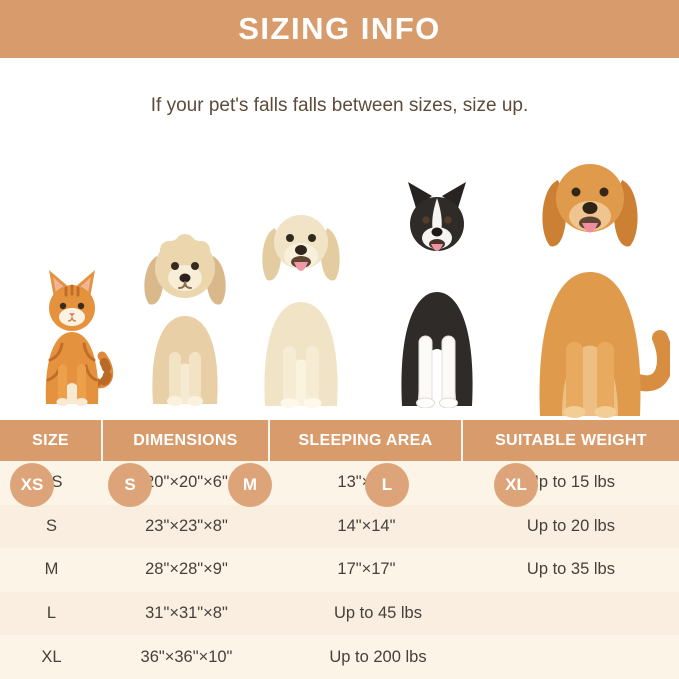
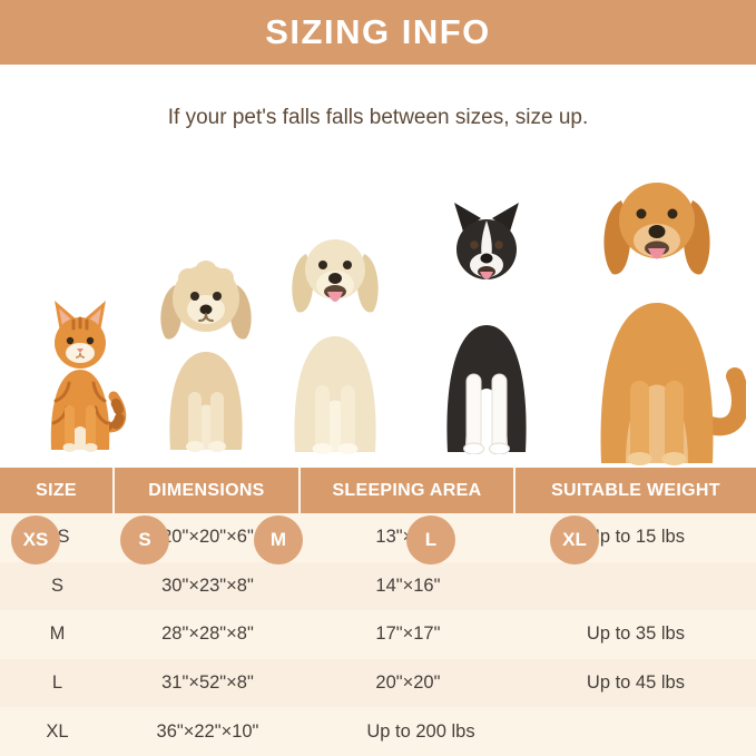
  SIZING INFO
  If your pet's falls falls between sizes, size up.
  XS
  S
  M
  L
  XL
  SIZE
  DIMENSIONS
  SLEEPING AREA
  SUITABLE WEIGHT
  0"×20"×6"
  p to 15 lbs
  S
- 23"×23"×8"
+ 30"×23"×8"
- 14"×14"
+ 14"×16"
- Up to 20 lbs
  M
- 28"×28"×9"
+ 28"×28"×8"
  17"×17"
  Up to 35 lbs
  L
- 31"×31"×8"
+ 31"×52"×8"
+ 20"×20"
  Up to 45 lbs
  XL
- 36"×36"×10"
+ 36"×22"×10"
  Up to 200 lbs
